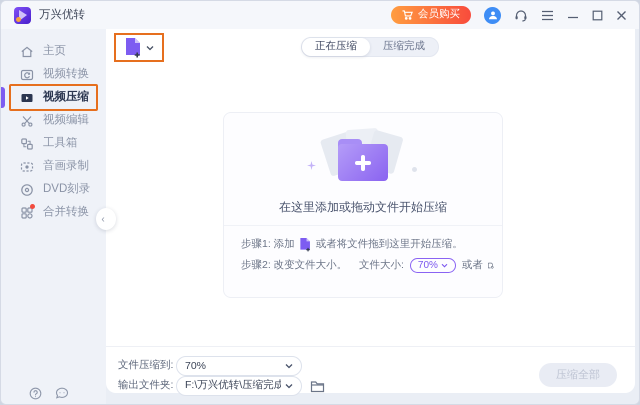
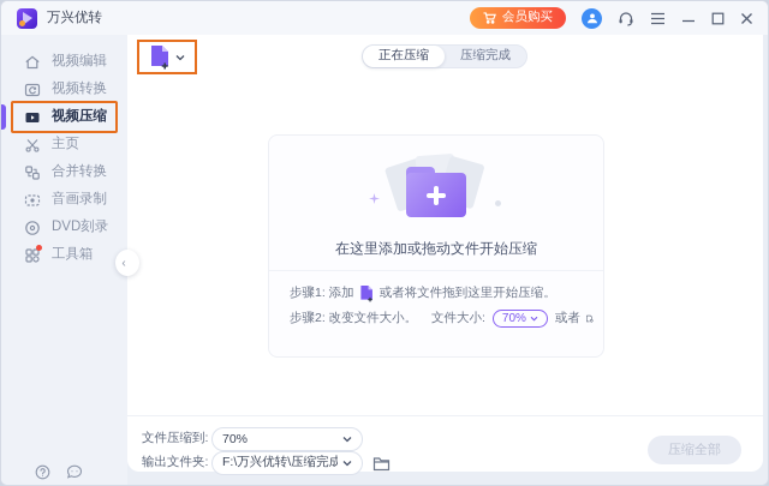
  万兴优转
  会员购买
- 主页
+ 视频编辑
  视频转换
  视频压缩
- 视频编辑
+ 主页
- 工具箱
+ 合并转换
  音画录制
  DVD刻录
- 合并转换
+ 工具箱
  ‹
  正在压缩
  压缩完成
  在这里添加或拖动文件开始压缩
  步骤1: 添加
  或者将文件拖到这里开始压缩。
  步骤2: 改变文件大小。
  文件大小:
  70%
  或者
  文件压缩到:
  70%
  输出文件夹:
  F:\万兴优转\压缩完成
  压缩全部
